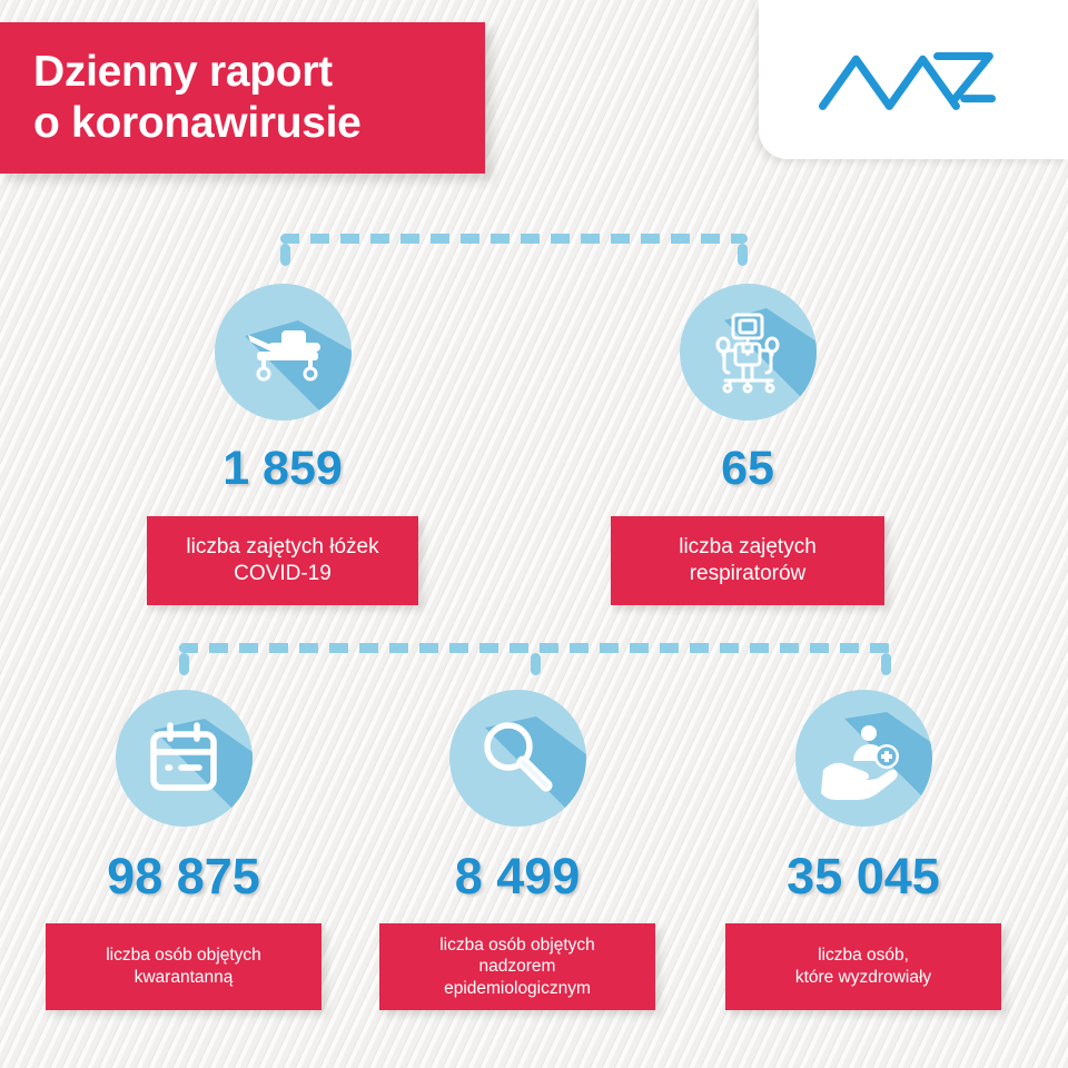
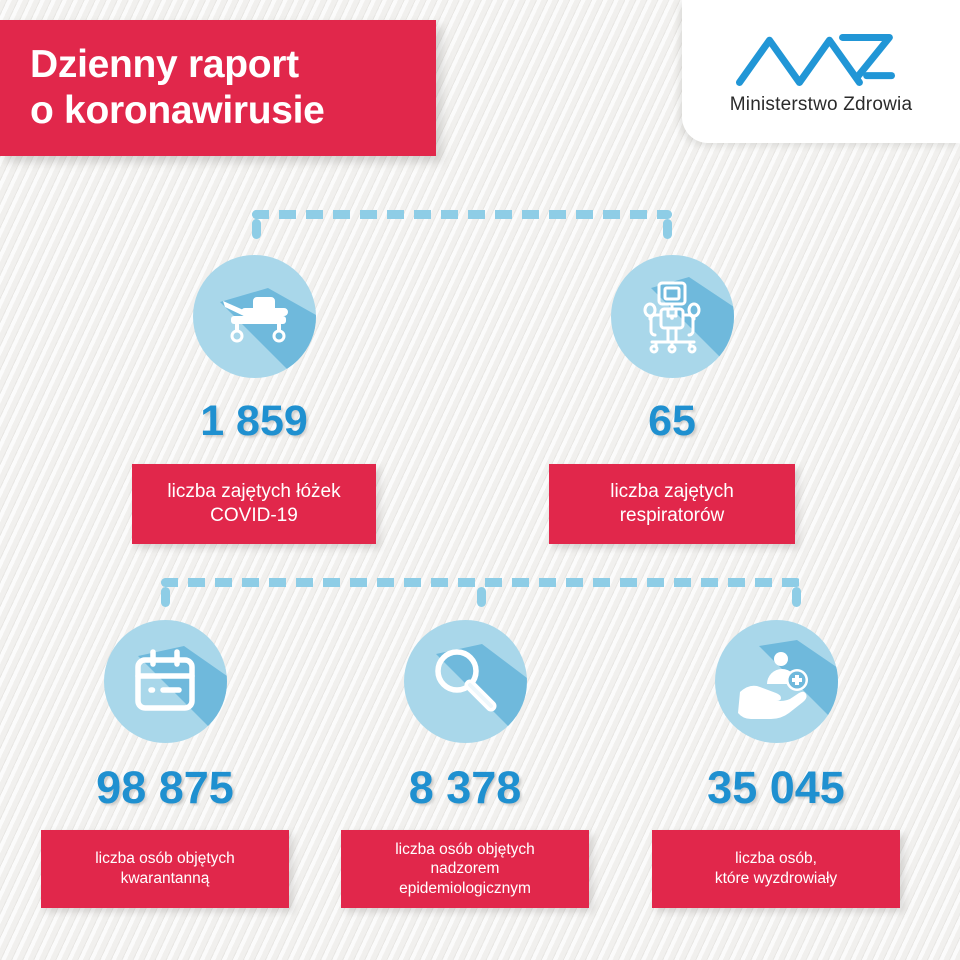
  Dzienny raport
  o koronawirusie
+ Ministerstwo Zdrowia
  1 859
  liczba zajętych łóżek
  COVID-19
  65
  liczba zajętych
  respiratorów
  98 875
  liczba osób objętych
  kwarantanną
- 8 499
+ 8 378
  liczba osób objętych
  nadzorem
  epidemiologicznym
  35 045
  liczba osób,
  które wyzdrowiały
